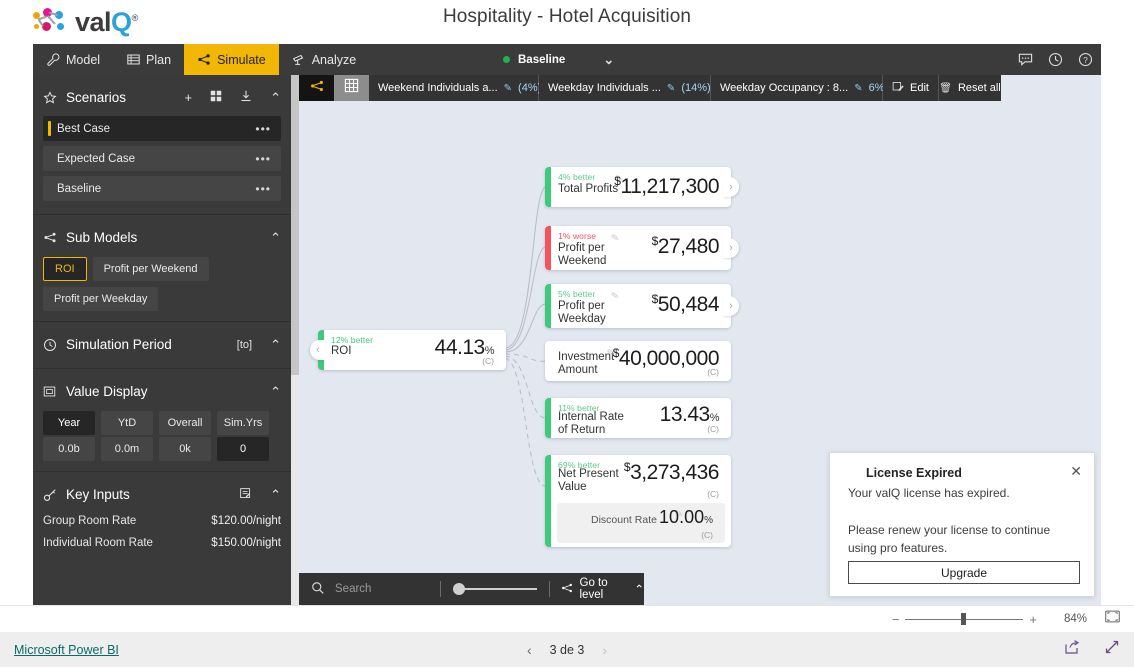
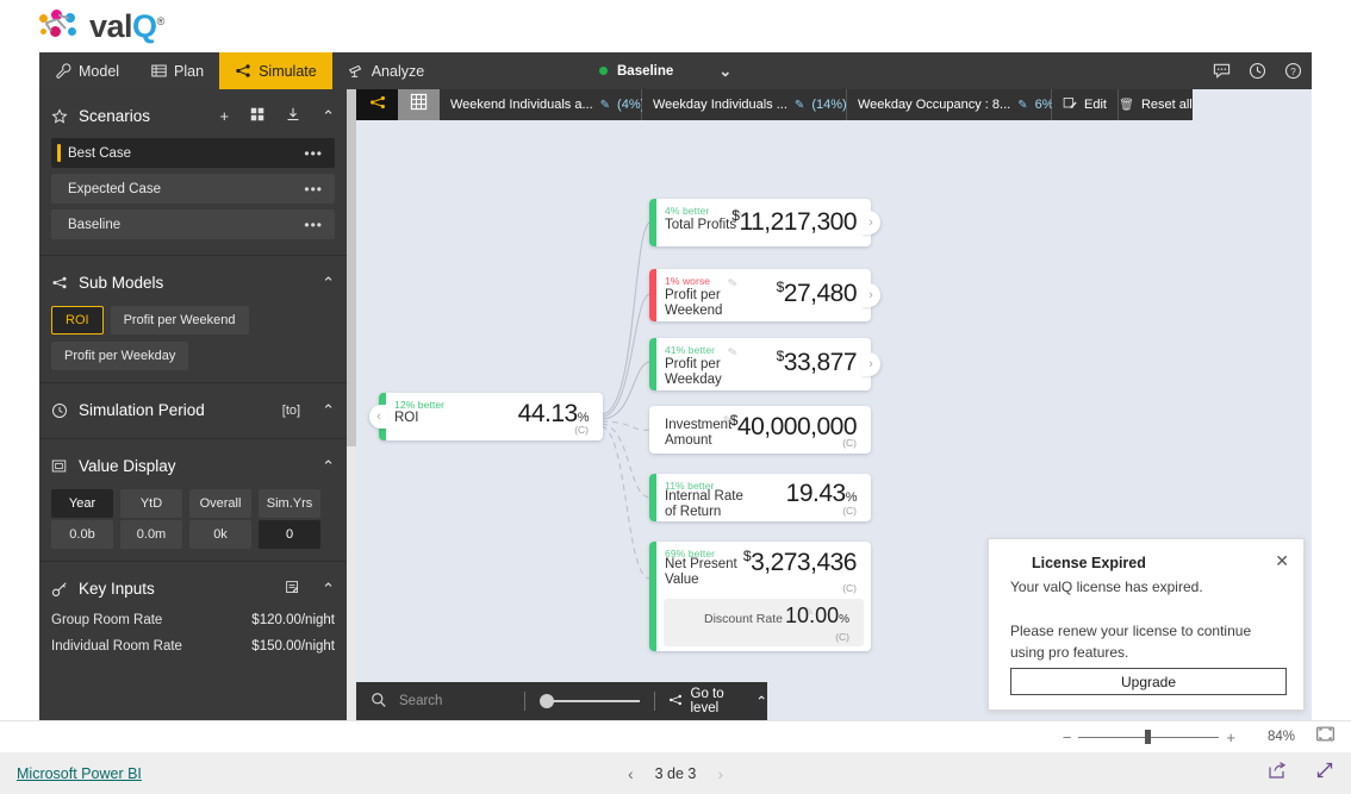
  valQ®
- Hospitality - Hotel Acquisition
  Model
  Plan
  Simulate
  Analyze
  Baseline
  ⌄
  ?
  Scenarios
  +
  ⌃
  Best Case
  •••
  Expected Case
  •••
  Baseline
  •••
  Sub Models
  ⌃
  ROI
  Profit per Weekend
  Profit per Weekday
  Simulation Period
  [to]
  ⌃
  Value Display
  ⌃
  Year
  YtD
  Overall
  Sim.Yrs
  0.0b
  0.0m
  0k
  0
  Key Inputs
  ⌃
  Group Room Rate
  $120.00/night
  Individual Room Rate
  $150.00/night
  Weekend Individuals a...
  ✎
  (4%
  Weekday Individuals ...
  ✎
  (14%)
  Weekday Occupancy : 8...
  ✎
  6%
  Edit
  🗑
  Reset all
  12% better
  ROI
  44.13%
  (C)
  ‹
  4% better
  Total Profits
  $11,217,300
  ›
  1% worse
  Profit per Weekend
  $27,480
  ›
- 5% better
+ 41% better
  Profit per Weekday
- $50,484
+ $33,877
  ›
  Investment Amount
  $40,000,000
  (C)
  11% better
  Internal Rate of Return
- 13.43%
+ 19.43%
  (C)
  69% better
  Net Present Value
  $3,273,436
  (C)
  Discount Rate
  10.00%
  (C)
  Search
  Go to level
  ⌃
  License Expired
  ✕
  Your valQ license has expired.
  Please renew your license to continue using pro features.
  Upgrade
  −
  +
  84%
  Microsoft Power BI
  ‹
  3 de 3
  ›
